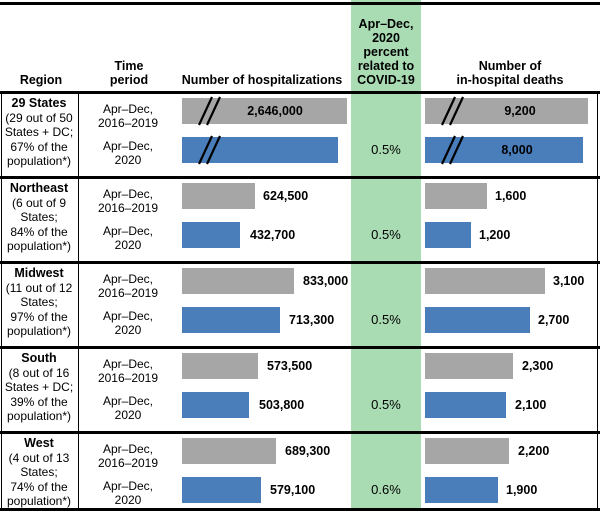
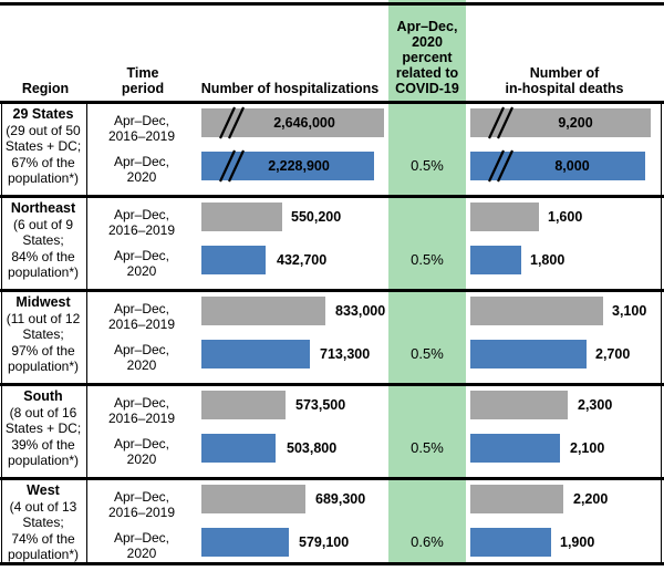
  Region
  Time
  period
  Number of hospitalizations
  Apr–Dec,
  2020
  percent
  related to
  COVID-19
  Number of
  in-hospital deaths
  29 States
  (29 out of 50
  States + DC;
  67% of the
  population*)
  Apr–Dec,
  2016–2019
  Apr–Dec,
  2020
  2,646,000
+ 2,228,900
  0.5%
  9,200
  8,000
  Northeast
  (6 out of 9
  States;
  84% of the
  population*)
  Apr–Dec,
  2016–2019
  Apr–Dec,
  2020
- 624,500
+ 550,200
  432,700
  0.5%
  1,600
- 1,200
+ 1,800
  Midwest
  (11 out of 12
  States;
  97% of the
  population*)
  Apr–Dec,
  2016–2019
  Apr–Dec,
  2020
  833,000
  713,300
  0.5%
  3,100
  2,700
  South
  (8 out of 16
  States + DC;
  39% of the
  population*)
  Apr–Dec,
  2016–2019
  Apr–Dec,
  2020
  573,500
  503,800
  0.5%
  2,300
  2,100
  West
  (4 out of 13
  States;
  74% of the
  population*)
  Apr–Dec,
  2016–2019
  Apr–Dec,
  2020
  689,300
  579,100
  0.6%
  2,200
  1,900
